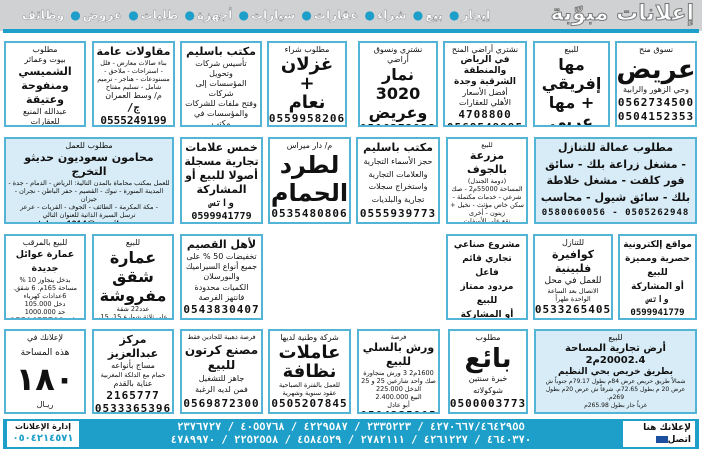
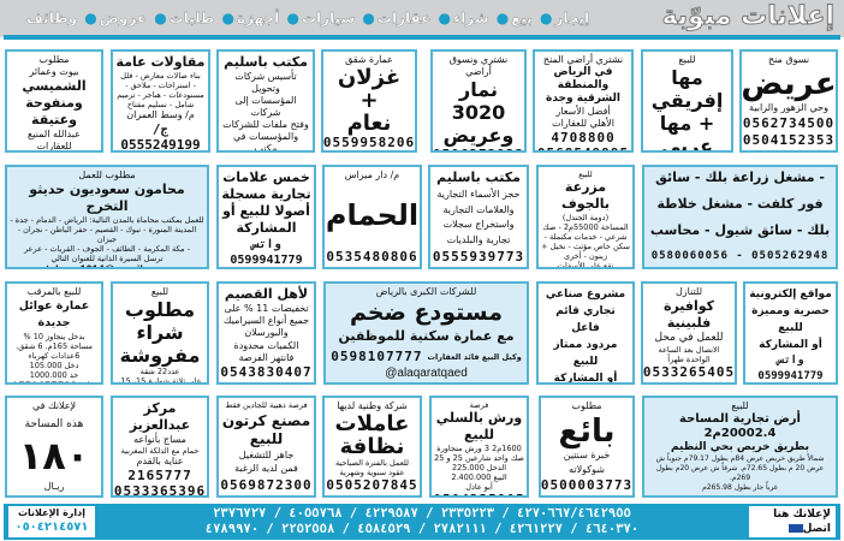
  إعلانات مبوّبة
  إيجار● بيع● شراء● عقارات● سيارات● أجهزة● طلبات● عروض● وظائف
  نسوق منح
  عريض
  وحي الزهور والرابية
  0562734500
  0504152353
  للبيع
  مها إفريقي
  + مها عربي
  نشتري أراضي المنح
  في الرياض والمنطقة
  الشرقية وجدة
  أفضل الأسعار
  الأهلي للعقارات
  4708800
  نشتري ونسوق أراضي
  نمار 3020
  وعريض
- مطلوب شراء
+ عمارة شقق
  غزلان +
  نعام
  0559958206
  مكتب باسليم
  تأسيس شركات وتحويل
  المؤسسات إلى شركات
  وفتح ملفات للشركات
  والمؤسسات في مكتب
  مقاولات عامة
  بناء صالات معارض - فلل
  - استراحات - ملاحق -
  مستودعات - هناجر - ترميم
  شامل - تسليم مفتاح
  م/ وسط العمران
  ج/ 0555249199
  مطلوب
  بيوت وعمائر
  الشميسي
  ومنفوحة
  وعتيقة
  عبدالله المنيع للعقارات
- مطلوب عمالة للتنازل
  - مشغل زراعة بلك - سائق
  فور كلفت - مشغل خلاطة
  بلك - سائق شيول - محاسب
  0580060056 - 0505262948
  للبيع
  مزرعة بالجوف
  (دومة الجندل)
  المساحة 55000م2 - صك
  شرعي - خدمات مكتملة -
  سكن خاص مؤثث - نخيل +
  زيتون - أخرى
  تقع على الأسفلت
  مكتب باسليم
  حجز الأسماء التجارية
  والعلامات التجارية
  واستخراج سجلات
  تجارية والبلديات
  0555939773
  م/ دار ميراس
- لطرد
  الحمام
  0535480806
  خمس علامات
  تجارية مسجلة
  أصولا للبيع أو
  المشاركة
  واتس 0599941779
  مطلوب للعمل
  محامون سعوديون حديثو التخرج
  للعمل بمكتب محاماة بالمدن التالية: الرياض - الدمام - جدة -
  المدينة المنورة - تبوك - القصيم - حفر الباطن - نجران - جيزان
  - مكة المكرمة - الطائف - الجوف - القريات - عرعر
  ترسل السيرة الذاتية للعنوان التالي
  مواقع إلكترونية
  حصرية ومميزة
  للبيع
  أو المشاركة
  واتس 0599941779
  للتنازل
  كوافيرة فلبينية
  للعمل في محل
  الاتصال بعد الساعة
  الواحدة ظهراً
  0533265405
  مشروع صناعي
  تجاري قائم فاعل
  مردود ممتاز للبيع
  أو المشاركة
+ للشركات الكبرى بالرياض
+ مستودع ضخم
+ مع عمارة سكنية للموظفين
+ وكيل البيع قائد العقارات
+ 0598107777
+ @alaqaratqaed
  لأهل القصيم
- تخفيضات 50 % على
+ تخفيضات 11 % على
  جميع أنواع السيراميك
  والبورسلان
  الكميات محدودة
  فانتهز الفرصة
  0543830407
  للبيع
- عمارة شقق
+ مطلوب شراء
  مفروشة
  عدد22 شقة
  على ثلاثة شوارع 15، 15،
  للبيع بالمرقب
  عمارة عوائل جديدة
  بدخل يتجاوز 10 %
  مساحة 165م. 6 شقق.
  6عدادات كهرباء
  دخل 105.000
  حد 1000.000
  للبيع
  أرض تجارية المساحة 20002.4م2
  بطريق خريص بحي النظيم
  مطلوب
  بائع
  خبرة سنتين
  شوكولاته
  0500003773
  فرصة
  ورش بالسلي للبيع
  1600م2 3 ورش متجاورة
  صك واحد شارعين 25 و 25
  الدخل 225.000
  البيع 2.400.000
  أبو عادل
  شركة وطنية لديها
  عاملات
  نظافة
  للعمل بالفترة الصباحية
  عقود سنوية وشهرية
  0505207845
  فرصة ذهبية للجادين فقط
  مصنع كرتون
  للبيع
  جاهز للتشغيل
  فمن لديه الرغبة
  0569872300
  مركز عبدالعزيز
  مساج بأنواعه
  حمام مع الدلكة المغربية
  عناية بالقدم
  2165777
  0533365396
  لإعلانك في
  هذه المساحة
  ١٨٠
  ريـال
  لإعلانك هنا
  اتصل
  ٤٢٧٠٦٦٧/٤٦٤٢٩٥٥ / ٢٣٣٥٢٢٣ / ٤٢٢٩٥٨٧ / ٤٠٥٥٧٦٨ / ٢٣٧٦٧٢٧
  ٤٦٤٠٣٧٠ / ٤٢٦١٢٢٧ / ٢٧٨٢١١١ / ٤٥٨٤٥٢٩ / ٢٢٥٢٥٥٨ / ٤٧٨٩٩٧٠
  إدارة الإعلانات
  ٠٥٠٤٢١٤٥٧١
